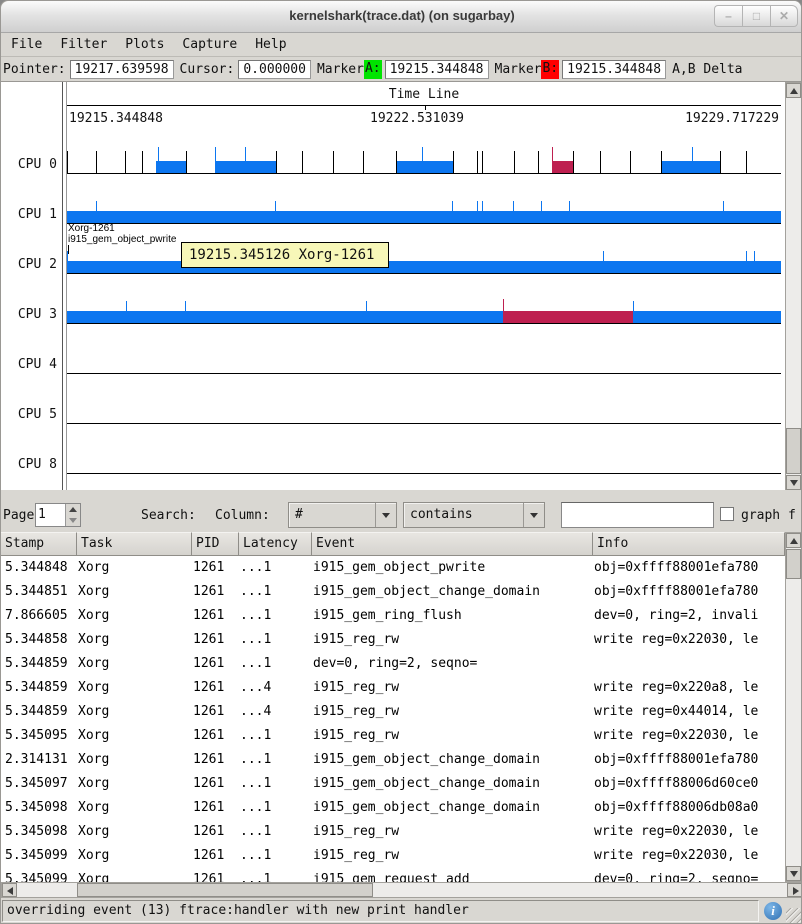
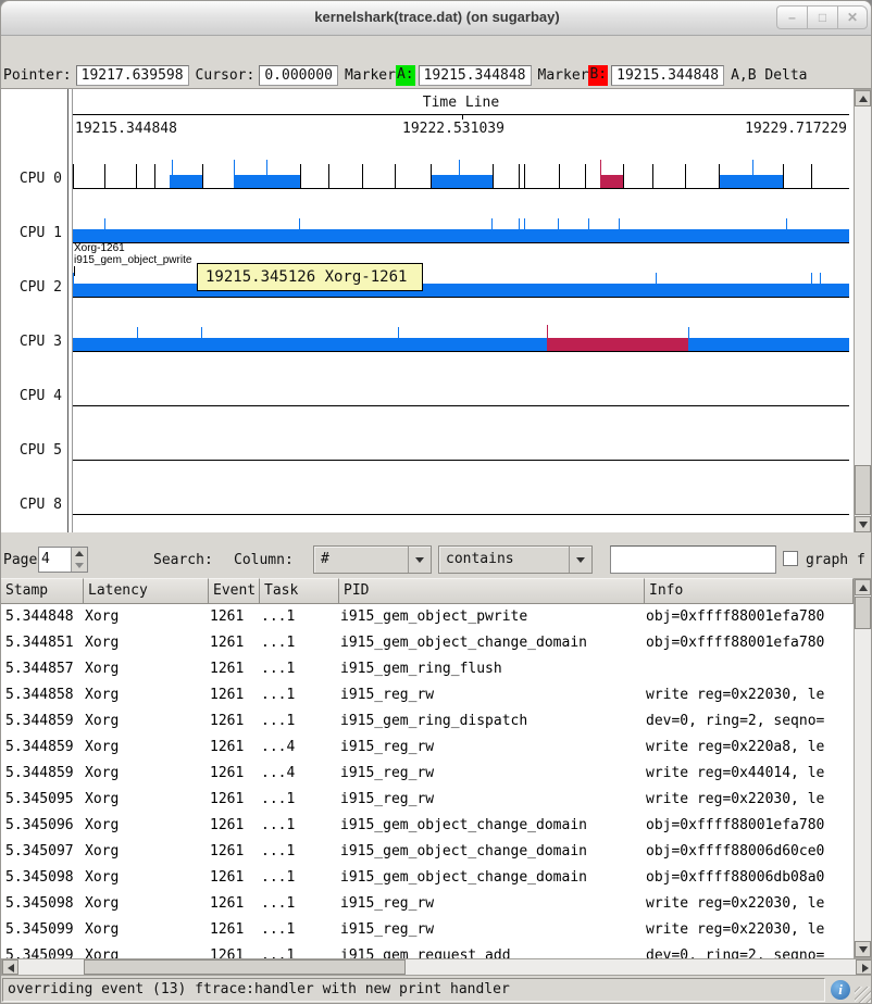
  kernelshark(trace.dat) (on sugarbay)
  –
  □
  ✕
- File
- Filter
- Plots
- Capture
- Help
  Pointer:
  19217.639598
  Cursor:
  0.000000
  Marker
  A:
  19215.344848
  Marker
  B:
  19215.344848
  A,B Delta
  CPU 0
  CPU 1
  CPU 2
  CPU 3
  CPU 4
  CPU 5
  CPU 8
  Time Line
  19215.344848
  19222.531039
  19229.717229
  Xorg-1261
  i915_gem_object_pwrite
  19215.345126 Xorg-1261
  Page
- 1
+ 4
  Search:
  Column:
  #
  contains
  graph f
  Stamp
- Task
+ Latency
- PID
+ Event
- Latency
+ Task
- Event
+ PID
  Info
  5.344848
  Xorg
  1261
  ...1
  i915_gem_object_pwrite
  obj=0xffff88001efa780
  5.344851
  Xorg
  1261
  ...1
  i915_gem_object_change_domain
  obj=0xffff88001efa780
- 7.866605
+ 5.344857
  Xorg
  1261
  ...1
  i915_gem_ring_flush
- dev=0, ring=2, invali
  5.344858
  Xorg
  1261
  ...1
  i915_reg_rw
  write reg=0x22030, le
  5.344859
  Xorg
  1261
  ...1
+ i915_gem_ring_dispatch
  dev=0, ring=2, seqno=
  5.344859
  Xorg
  1261
  ...4
  i915_reg_rw
  write reg=0x220a8, le
  5.344859
  Xorg
  1261
  ...4
  i915_reg_rw
  write reg=0x44014, le
  5.345095
  Xorg
  1261
  ...1
  i915_reg_rw
  write reg=0x22030, le
- 2.314131
+ 5.345096
  Xorg
  1261
  ...1
  i915_gem_object_change_domain
  obj=0xffff88001efa780
  5.345097
  Xorg
  1261
  ...1
  i915_gem_object_change_domain
  obj=0xffff88006d60ce0
  5.345098
  Xorg
  1261
  ...1
  i915_gem_object_change_domain
  obj=0xffff88006db08a0
  5.345098
  Xorg
  1261
  ...1
  i915_reg_rw
  write reg=0x22030, le
  5.345099
  Xorg
  1261
  ...1
  i915_reg_rw
  write reg=0x22030, le
  5.345099
  Xorg
  1261
  ...1
  i915_gem_request_add
  dev=0, ring=2, seqno=
  overriding event (13) ftrace:handler with new print handler
  i
